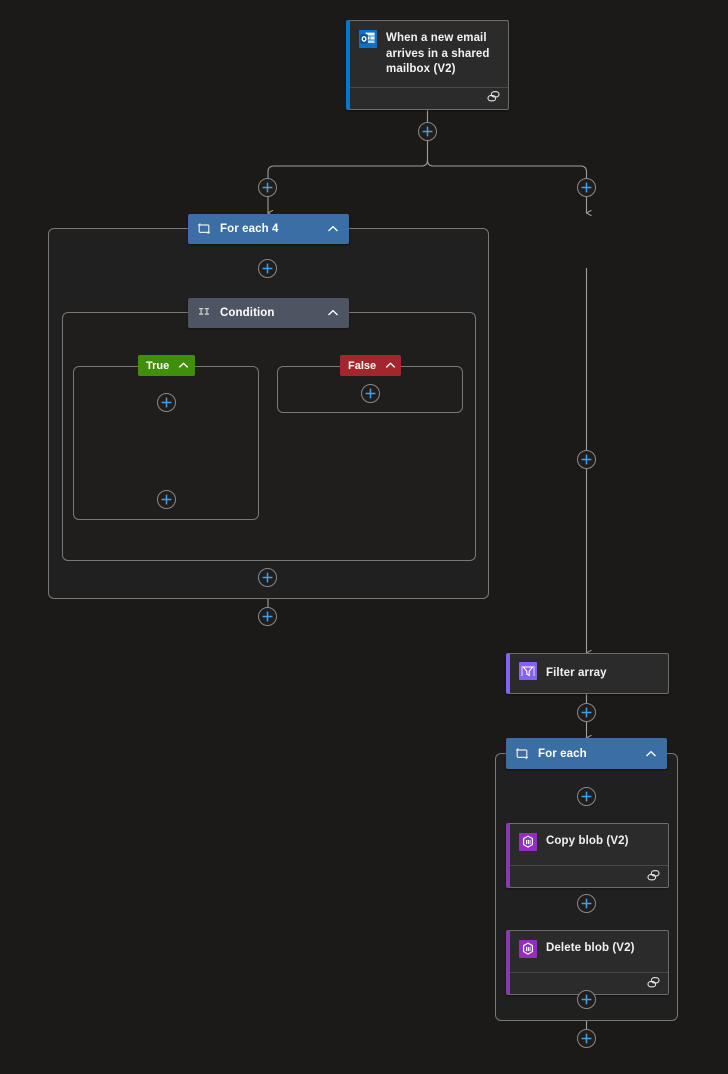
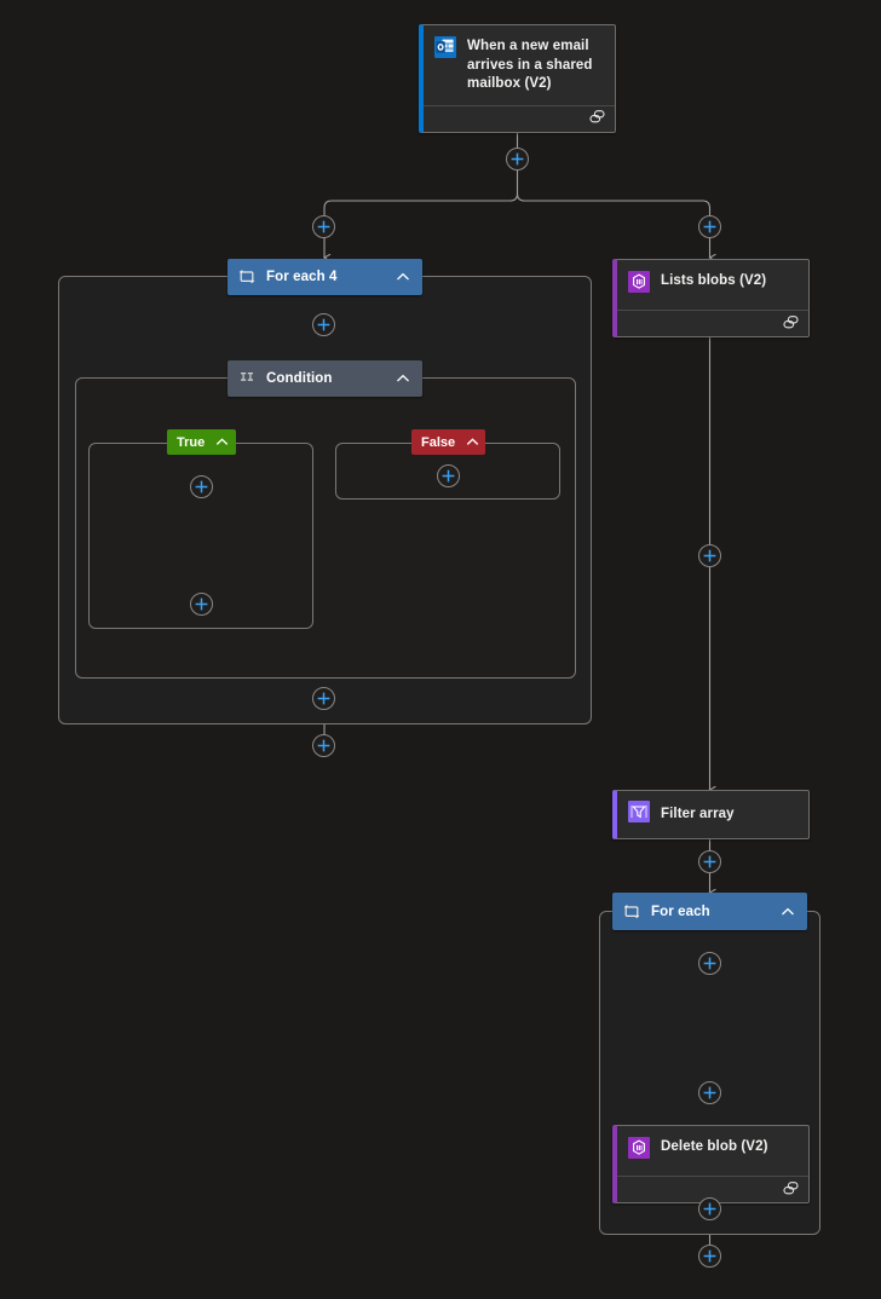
  When a new email arrives in a shared mailbox (V2)
  For each 4
  Condition
  True
  False
+ Lists blobs (V2)
  Filter array
  For each
- Copy blob (V2)
  Delete blob (V2)
